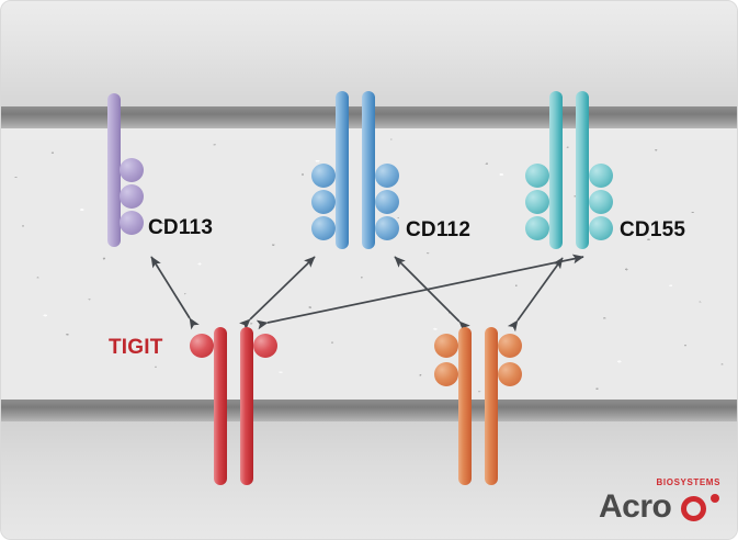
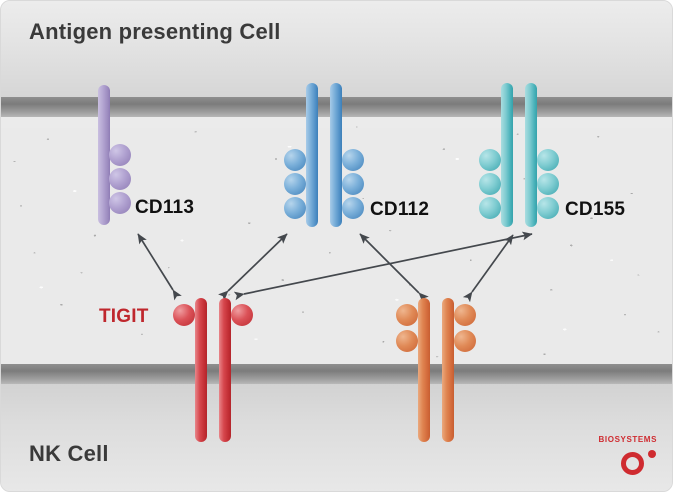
+ Antigen presenting Cell
+ NK Cell
  CD113
  CD112
  CD155
  TIGIT
  BIOSYSTEMS
- Acro
